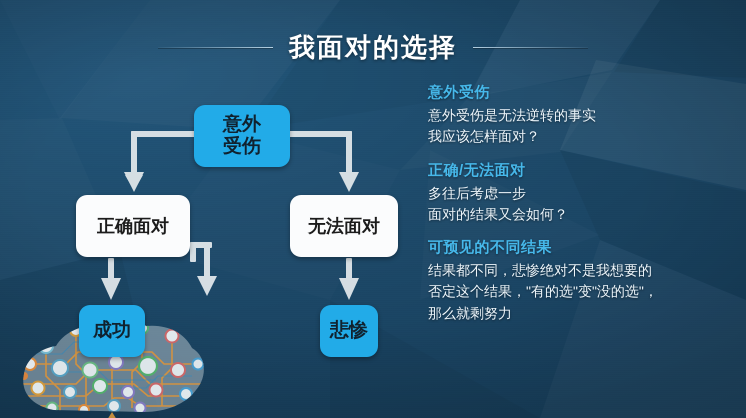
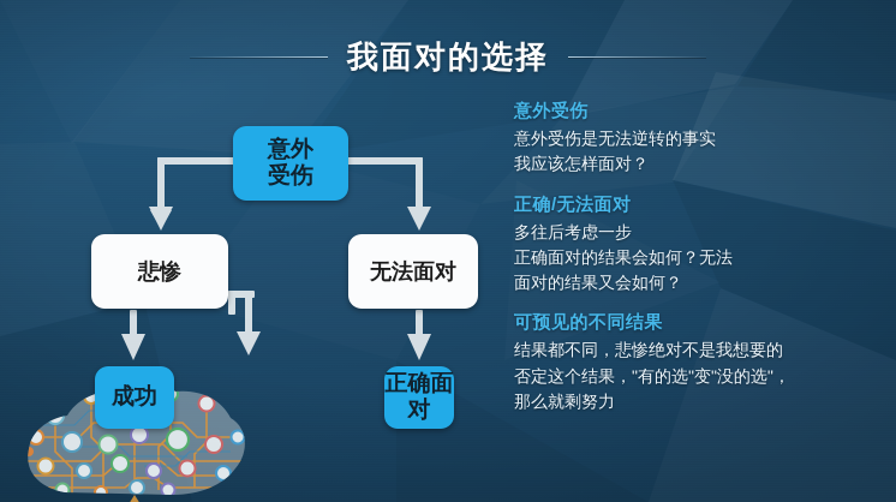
  我面对的选择
  意外
  受伤
- 正确面对
+ 悲惨
  无法面对
  成功
- 悲惨
+ 正确面对
  意外受伤
  意外受伤是无法逆转的事实
  我应该怎样面对？
  正确/无法面对
  多往后考虑一步
+ 正确面对的结果会如何？无法
  面对的结果又会如何？
  可预见的不同结果
  结果都不同，悲惨绝对不是我想要的
  否定这个结果，"有的选"变"没的选"，
  那么就剩努力
